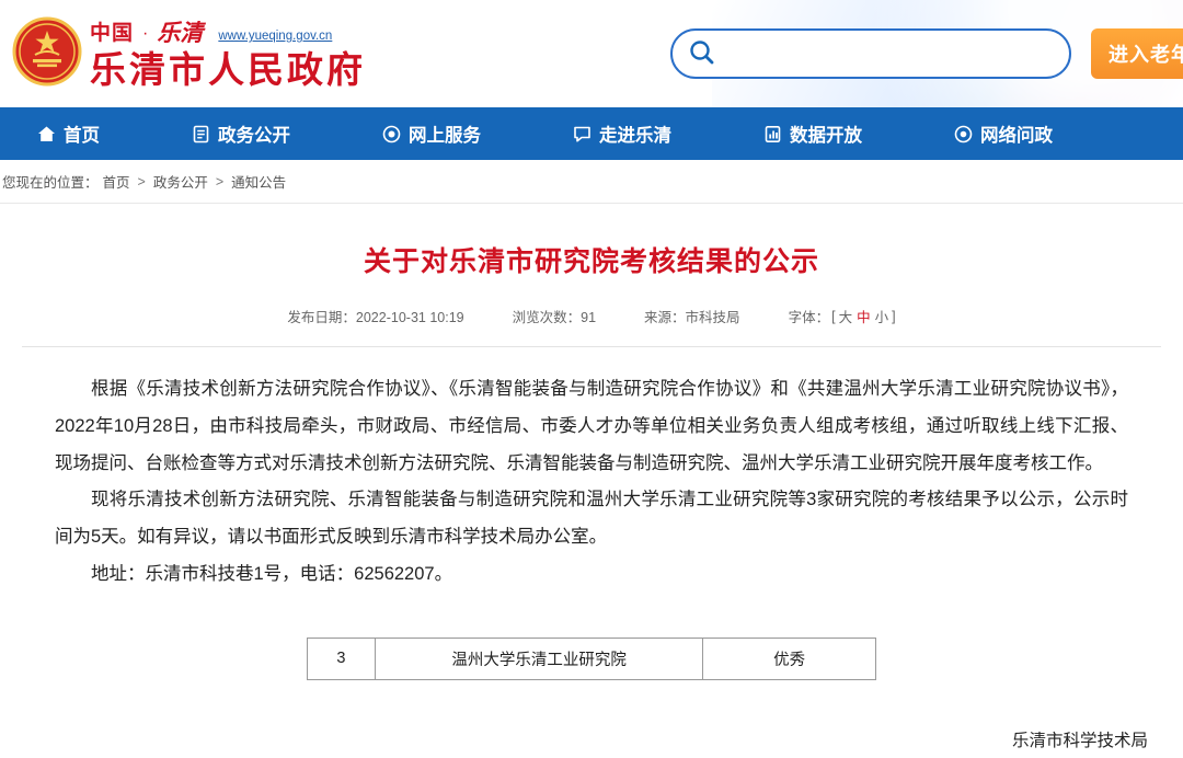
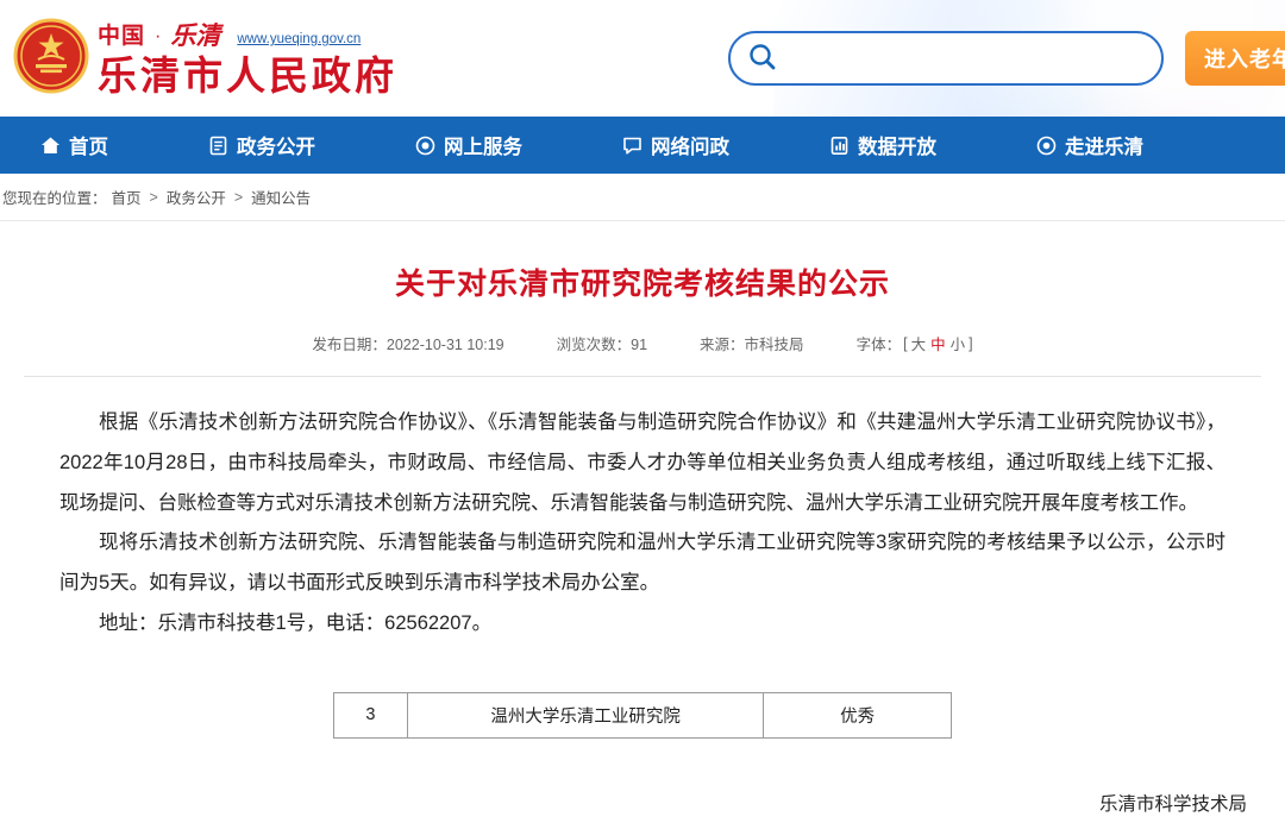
  中国
  ·
  乐清
  www.yueqing.gov.cn
  乐清市人民政府
  进入老年
  首页
  政务公开
  网上服务
- 走进乐清
+ 网络问政
  数据开放
- 网络问政
+ 走进乐清
  您现在的位置：
  首页
  >
  政务公开
  >
  通知公告
  关于对乐清市研究院考核结果的公示
  发布日期：2022-10-31 10:19
  浏览次数：91
  来源：市科技局
  字体：
  [
  大
  中
  小
  ]
  根据《乐清技术创新方法研究院合作协议》、《乐清智能装备与制造研究院合作协议》和《共建温州大学乐清工业研究院协议书》，2022年10月28日，由市科技局牵头，市财政局、市经信局、市委人才办等单位相关业务负责人组成考核组，通过听取线上线下汇报、现场提问、台账检查等方式对乐清技术创新方法研究院、乐清智能装备与制造研究院、温州大学乐清工业研究院开展年度考核工作。
  现将乐清技术创新方法研究院、乐清智能装备与制造研究院和温州大学乐清工业研究院等3家研究院的考核结果予以公示，公示时间为5天。如有异议，请以书面形式反映到乐清市科学技术局办公室。
  地址：乐清市科技巷1号，电话：62562207。
  3	温州大学乐清工业研究院	优秀
  乐清市科学技术局
